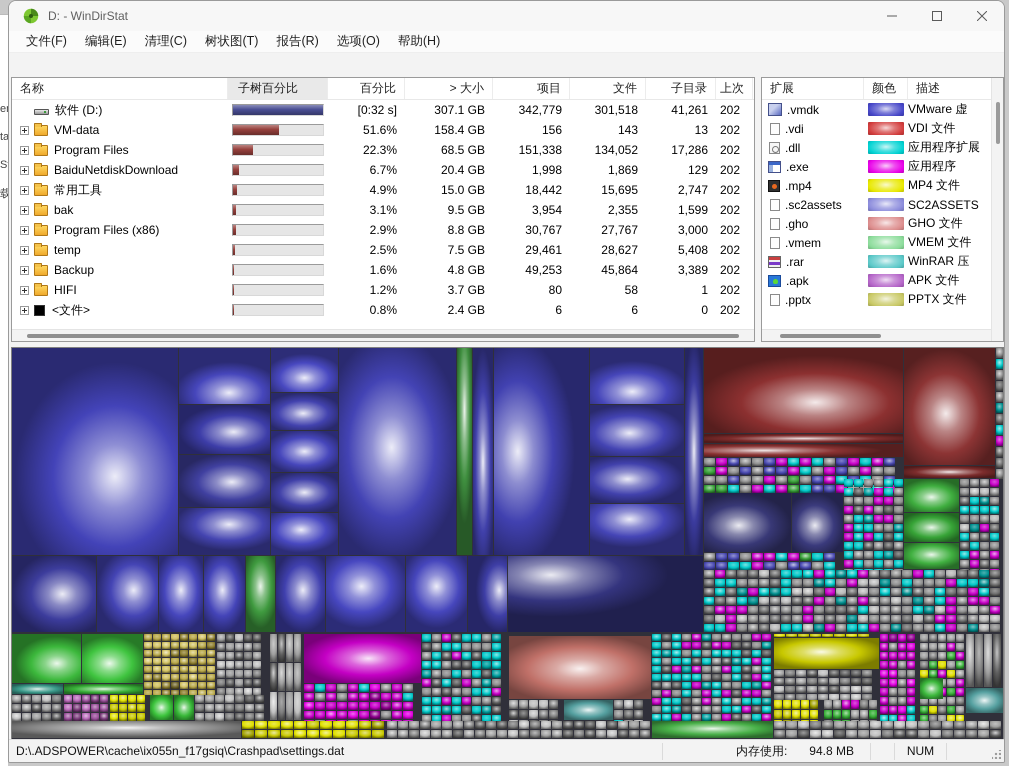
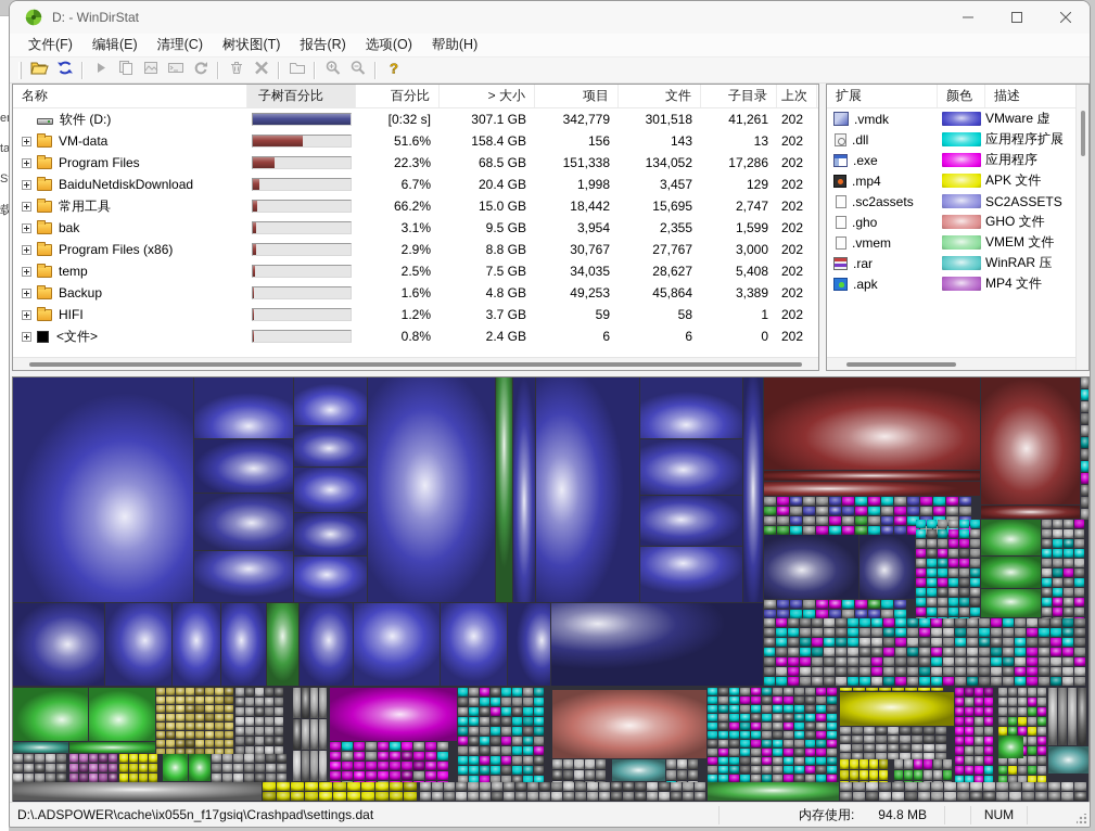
  ta
  载
  D: - WinDirStat
  文件(F)
  编辑(E)
  清理(C)
  树状图(T)
  报告(R)
  选项(O)
  帮助(H)
+ ?
  名称
  子树百分比
  百分比
  > 大小
  项目
  文件
  子目录
  上次
  软件 (D:)
  [0:32 s]
  307.1 GB
  342,779
  301,518
  41,261
  202
  VM-data
  51.6%
  158.4 GB
  156
  143
  13
  202
  Program Files
  22.3%
  68.5 GB
  151,338
  134,052
  17,286
  202
  BaiduNetdiskDownload
  6.7%
  20.4 GB
  1,998
- 1,869
+ 3,457
  129
  202
  常用工具
- 4.9%
+ 66.2%
  15.0 GB
  18,442
  15,695
  2,747
  202
  bak
  3.1%
  9.5 GB
  3,954
  2,355
  1,599
  202
  Program Files (x86)
  2.9%
  8.8 GB
  30,767
  27,767
  3,000
  202
  temp
  2.5%
  7.5 GB
- 29,461
+ 34,035
  28,627
  5,408
  202
  Backup
  1.6%
  4.8 GB
  49,253
  45,864
  3,389
  202
  HIFI
  1.2%
  3.7 GB
- 80
+ 59
  58
  1
  202
  <文件>
  0.8%
  2.4 GB
  6
  6
  0
  202
  扩展
  颜色
  描述
  .vmdk
  VMware 虚
- .vdi
- VDI 文件
  .dll
  应用程序扩展
  .exe
  应用程序
  .mp4
- MP4 文件
+ APK 文件
  .sc2assets
  SC2ASSETS
  .gho
  GHO 文件
  .vmem
  VMEM 文件
  .rar
  WinRAR 压
  .apk
- APK 文件
+ MP4 文件
- .pptx
- PPTX 文件
  D:\.ADSPOWER\cache\ix055n_f17gsiq\Crashpad\settings.dat
  内存使用:
  94.8 MB
  NUM
